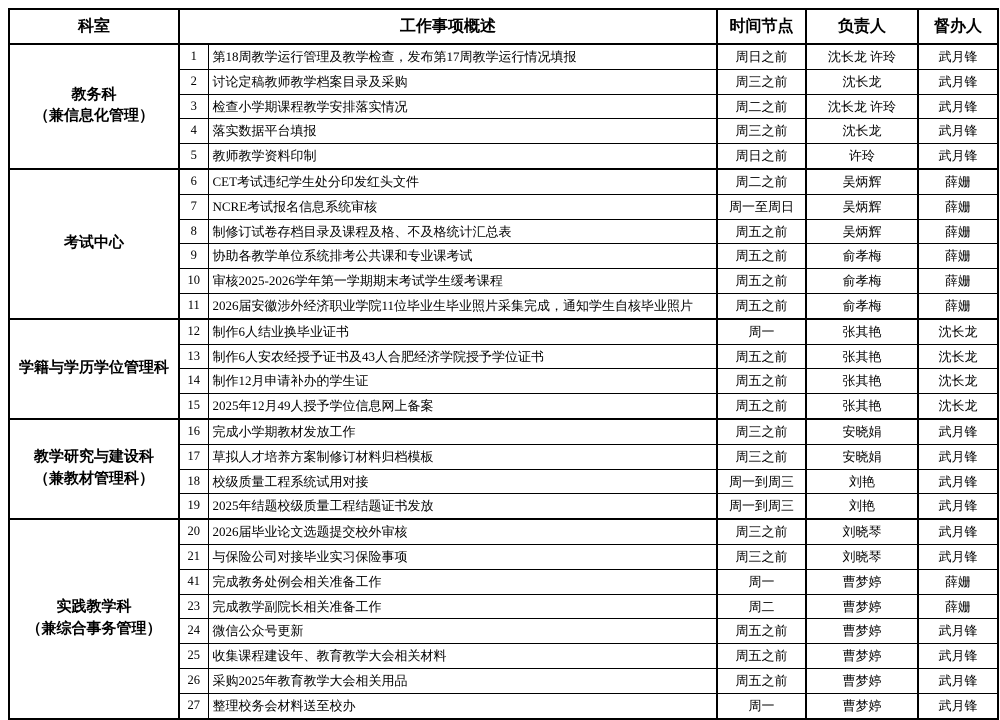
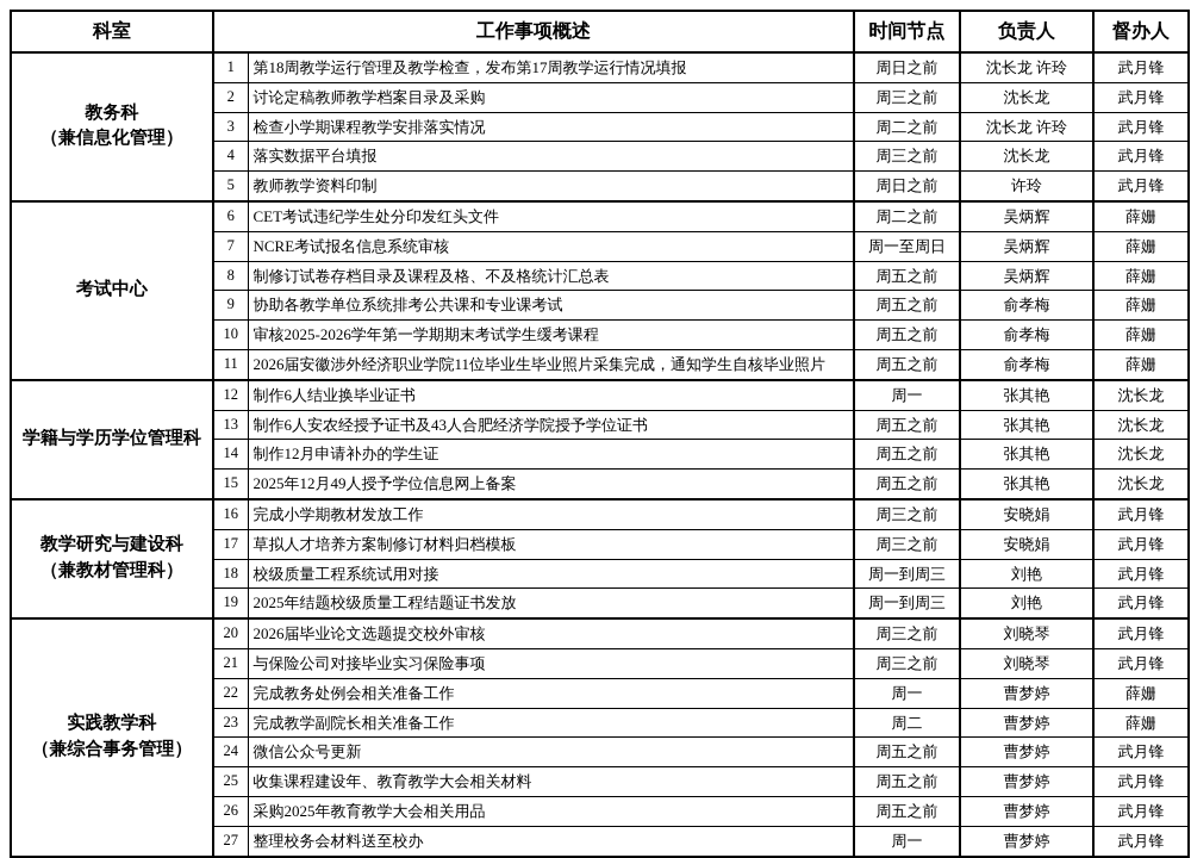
  科室	工作事项概述	时间节点	负责人	督办人
  教务科（兼信息化管理）	1	第18周教学运行管理及教学检查，发布第17周教学运行情况填报	周日之前	沈长龙 许玲	武月锋
  2	讨论定稿教师教学档案目录及采购	周三之前	沈长龙	武月锋
  3	检查小学期课程教学安排落实情况	周二之前	沈长龙 许玲	武月锋
  4	落实数据平台填报	周三之前	沈长龙	武月锋
  5	教师教学资料印制	周日之前	许玲	武月锋
  考试中心	6	CET考试违纪学生处分印发红头文件	周二之前	吴炳辉	薛姗
  7	NCRE考试报名信息系统审核	周一至周日	吴炳辉	薛姗
  8	制修订试卷存档目录及课程及格、不及格统计汇总表	周五之前	吴炳辉	薛姗
  9	协助各教学单位系统排考公共课和专业课考试	周五之前	俞孝梅	薛姗
  10	审核2025-2026学年第一学期期末考试学生缓考课程	周五之前	俞孝梅	薛姗
  11	2026届安徽涉外经济职业学院11位毕业生毕业照片采集完成，通知学生自核毕业照片	周五之前	俞孝梅	薛姗
  学籍与学历学位管理科	12	制作6人结业换毕业证书	周一	张其艳	沈长龙
  13	制作6人安农经授予证书及43人合肥经济学院授予学位证书	周五之前	张其艳	沈长龙
  14	制作12月申请补办的学生证	周五之前	张其艳	沈长龙
  15	2025年12月49人授予学位信息网上备案	周五之前	张其艳	沈长龙
  教学研究与建设科（兼教材管理科）	16	完成小学期教材发放工作	周三之前	安晓娟	武月锋
  17	草拟人才培养方案制修订材料归档模板	周三之前	安晓娟	武月锋
  18	校级质量工程系统试用对接	周一到周三	刘艳	武月锋
  19	2025年结题校级质量工程结题证书发放	周一到周三	刘艳	武月锋
  实践教学科（兼综合事务管理）	20	2026届毕业论文选题提交校外审核	周三之前	刘晓琴	武月锋
  21	与保险公司对接毕业实习保险事项	周三之前	刘晓琴	武月锋
- 41	完成教务处例会相关准备工作	周一	曹梦婷	薛姗
+ 22	完成教务处例会相关准备工作	周一	曹梦婷	薛姗
  23	完成教学副院长相关准备工作	周二	曹梦婷	薛姗
  24	微信公众号更新	周五之前	曹梦婷	武月锋
  25	收集课程建设年、教育教学大会相关材料	周五之前	曹梦婷	武月锋
  26	采购2025年教育教学大会相关用品	周五之前	曹梦婷	武月锋
  27	整理校务会材料送至校办	周一	曹梦婷	武月锋
